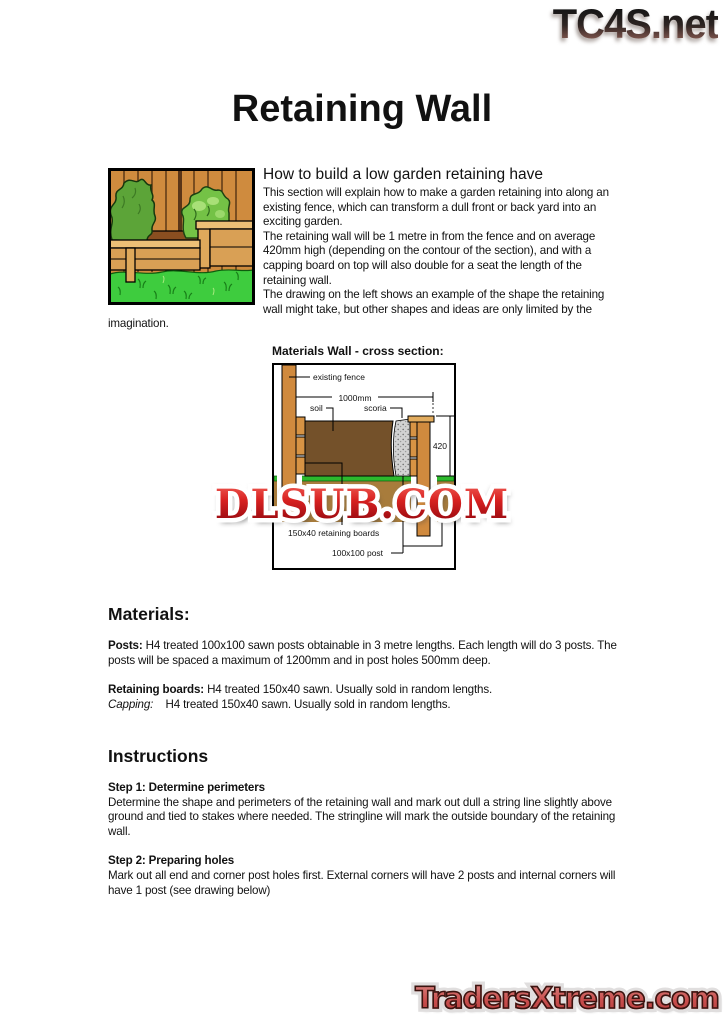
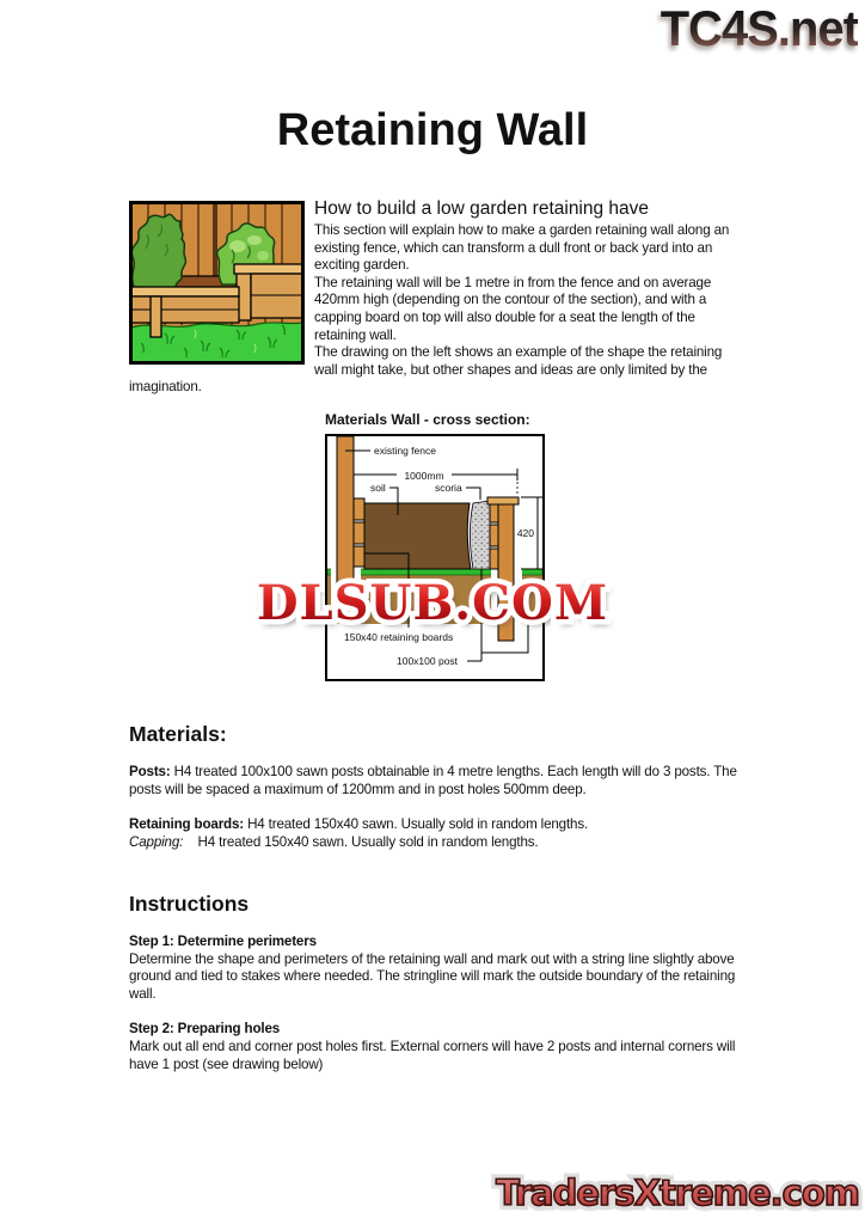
  TC4S.net
  Retaining Wall
  How to build a low garden retaining have
- This section will explain how to make a garden retaining into along an existing fence, which can transform a dull front or back yard into an exciting garden.
+ This section will explain how to make a garden retaining wall along an existing fence, which can transform a dull front or back yard into an exciting garden.
  The retaining wall will be 1 metre in from the fence and on average 420mm high (depending on the contour of the section), and with a capping board on top will also double for a seat the length of the retaining wall.
  The drawing on the left shows an example of the shape the retaining wall might take, but other shapes and ideas are only limited by the imagination.
  Materials Wall - cross section:
  1000mm
  existing fence
  soil
  scoria
  420
  150x40 retaining boards
  100x100 post
  DLSUB.COM
  Materials:
- Posts: H4 treated 100x100 sawn posts obtainable in 3 metre lengths. Each length will do 3 posts. The posts will be spaced a maximum of 1200mm and in post holes 500mm deep.
+ Posts: H4 treated 100x100 sawn posts obtainable in 4 metre lengths. Each length will do 3 posts. The posts will be spaced a maximum of 1200mm and in post holes 500mm deep.
  Retaining boards: H4 treated 150x40 sawn. Usually sold in random lengths.
  Capping: H4 treated 150x40 sawn. Usually sold in random lengths.
  Instructions
  Step 1: Determine perimeters
- Determine the shape and perimeters of the retaining wall and mark out dull a string line slightly above ground and tied to stakes where needed. The stringline will mark the outside boundary of the retaining wall.
+ Determine the shape and perimeters of the retaining wall and mark out with a string line slightly above ground and tied to stakes where needed. The stringline will mark the outside boundary of the retaining wall.
  Step 2: Preparing holes
  Mark out all end and corner post holes first. External corners will have 2 posts and internal corners will have 1 post (see drawing below)
  TradersXtreme.com
